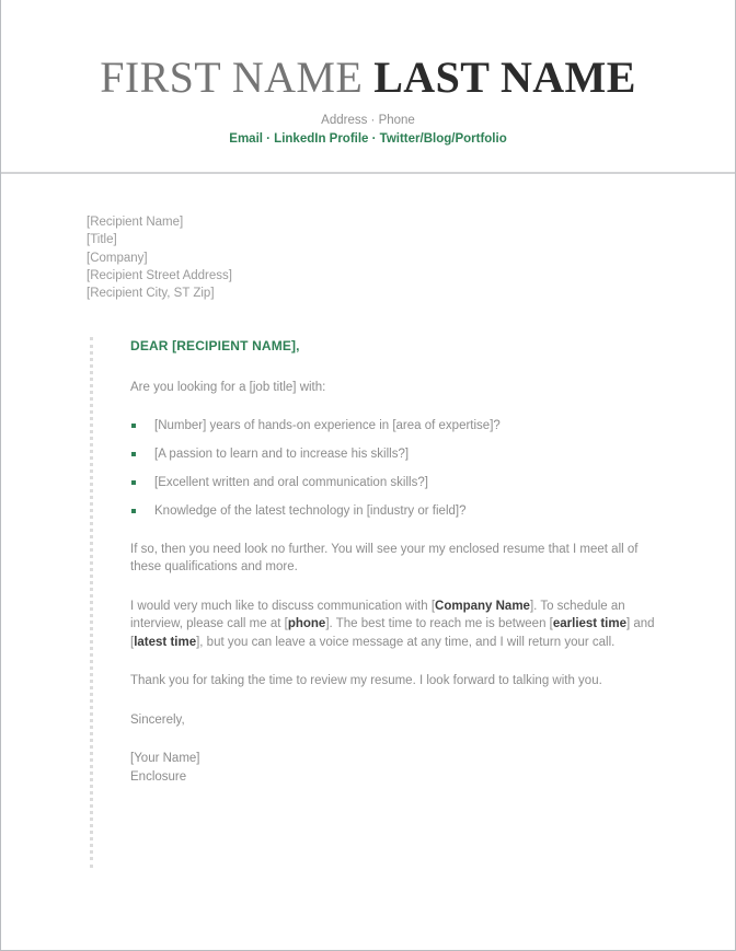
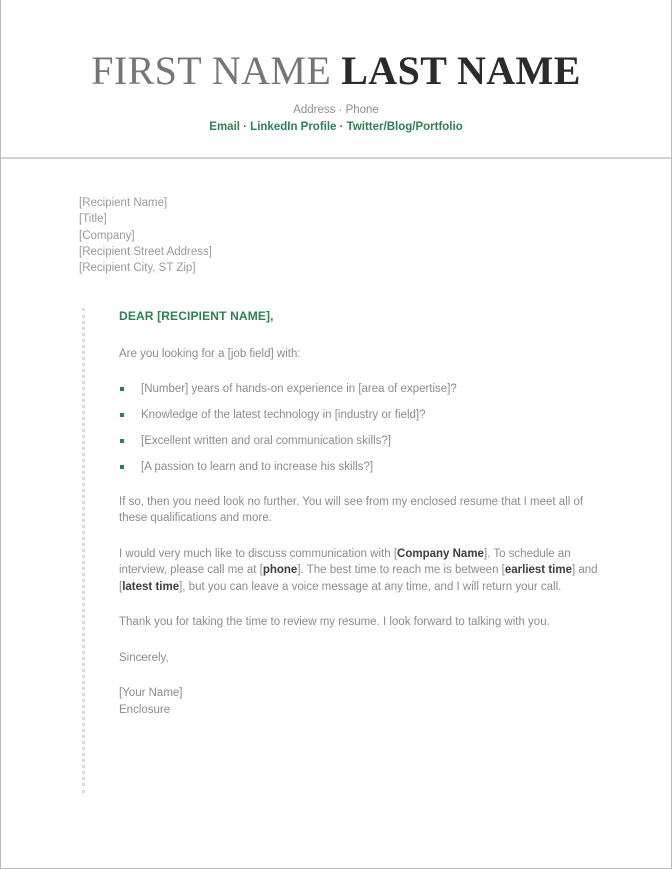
  FIRST NAME LAST NAME
  Address · Phone
  Email · LinkedIn Profile · Twitter/Blog/Portfolio
  [Recipient Name]
  [Title]
  [Company]
  [Recipient Street Address]
  [Recipient City, ST Zip]
  DEAR [RECIPIENT NAME],
- Are you looking for a [job title] with:
+ Are you looking for a [job field] with:
  [Number] years of hands-on experience in [area of expertise]?
- [A passion to learn and to increase his skills?]
+ Knowledge of the latest technology in [industry or field]?
  [Excellent written and oral communication skills?]
- Knowledge of the latest technology in [industry or field]?
+ [A passion to learn and to increase his skills?]
- If so, then you need look no further. You will see your my enclosed resume that I meet all of these qualifications and more.
+ If so, then you need look no further. You will see from my enclosed resume that I meet all of these qualifications and more.
  I would very much like to discuss communication with [Company Name]. To schedule an interview, please call me at [phone]. The best time to reach me is between [earliest time] and [latest time], but you can leave a voice message at any time, and I will return your call.
  Thank you for taking the time to review my resume. I look forward to talking with you.
  Sincerely,
  [Your Name]
  Enclosure
